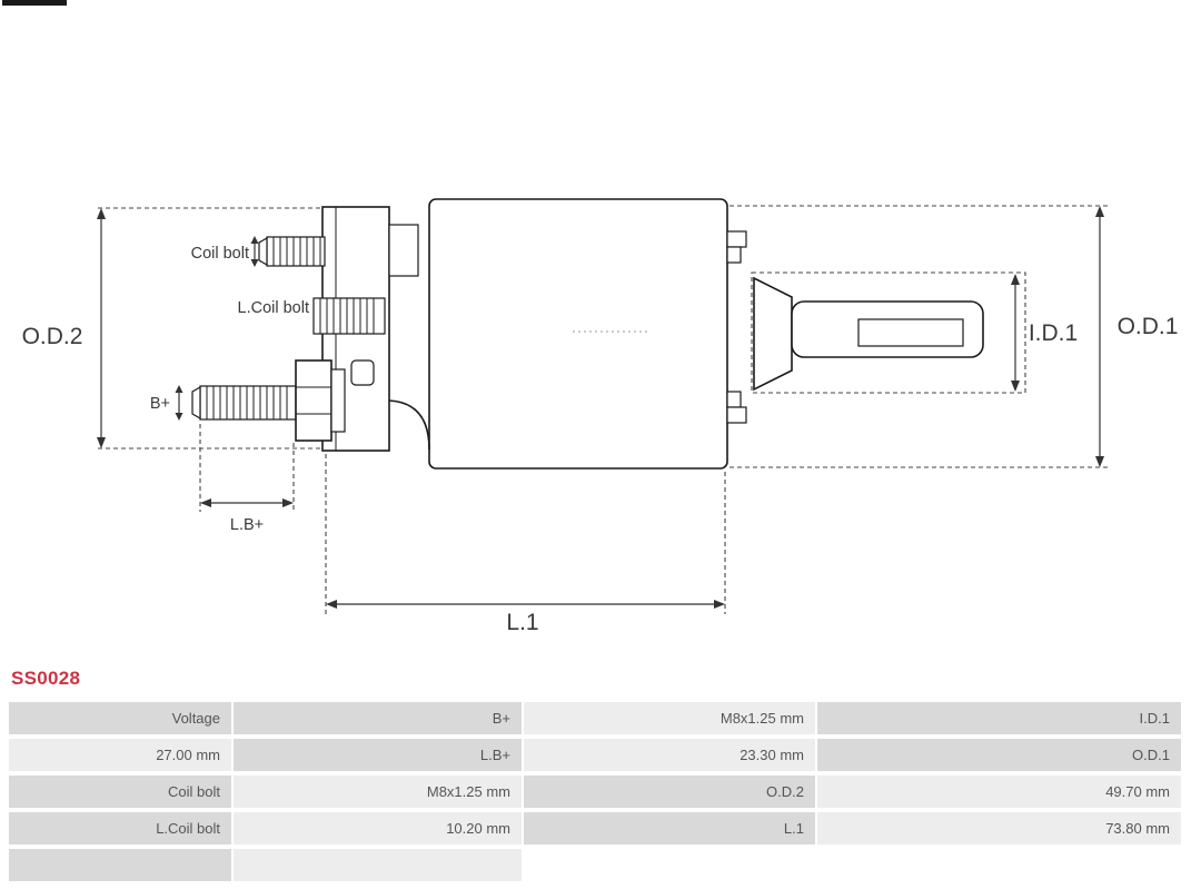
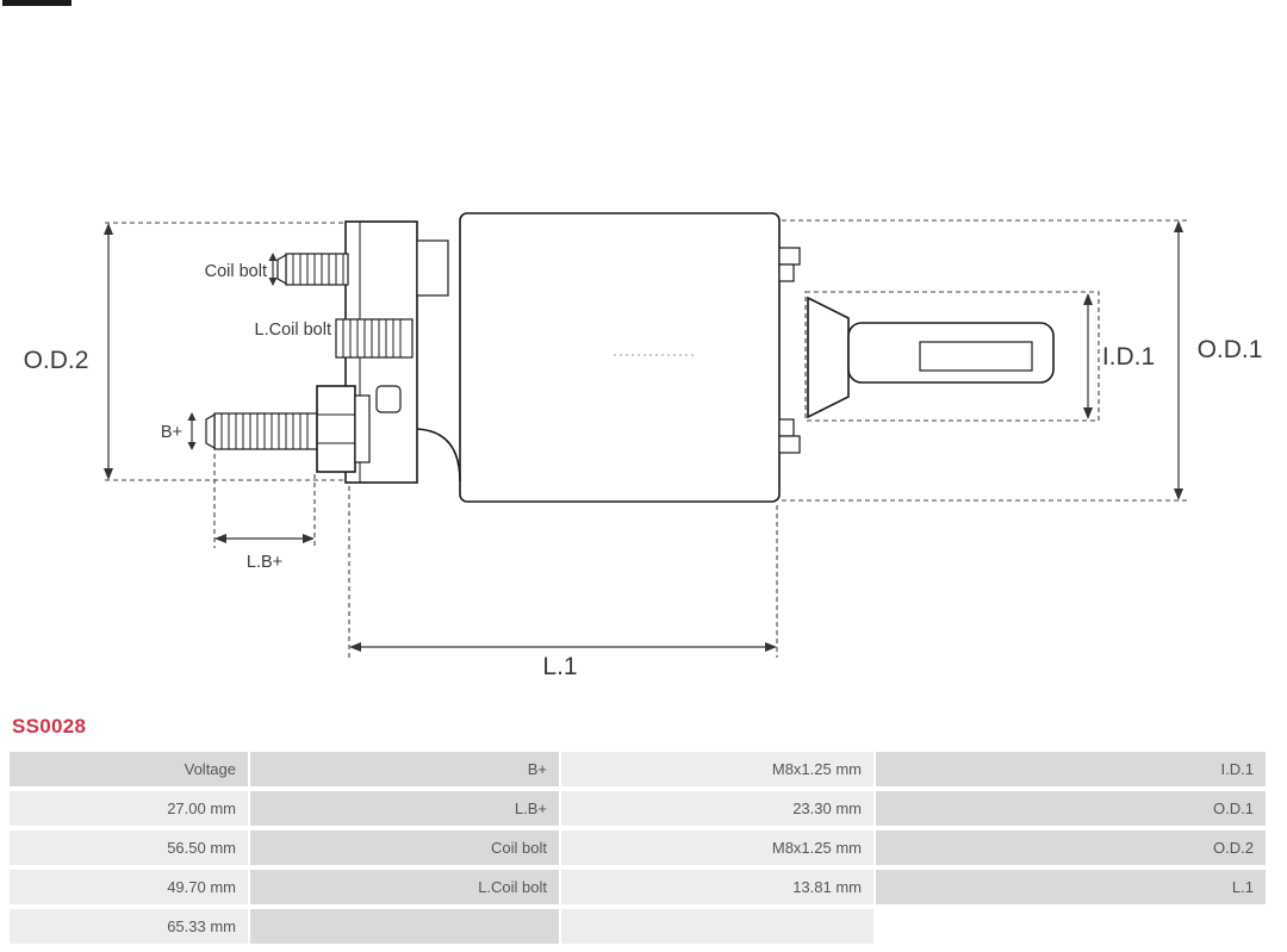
  O.D.2
  O.D.1
  I.D.1
  L.1
  L.B+
  Coil bolt
  L.Coil bolt
  B+
  SS0028
  Voltage
  B+
  M8x1.25 mm
  I.D.1
  27.00 mm
  L.B+
  23.30 mm
  O.D.1
+ 56.50 mm
  Coil bolt
  M8x1.25 mm
  O.D.2
  49.70 mm
  L.Coil bolt
- 10.20 mm
+ 13.81 mm
  L.1
- 73.80 mm
+ 65.33 mm
